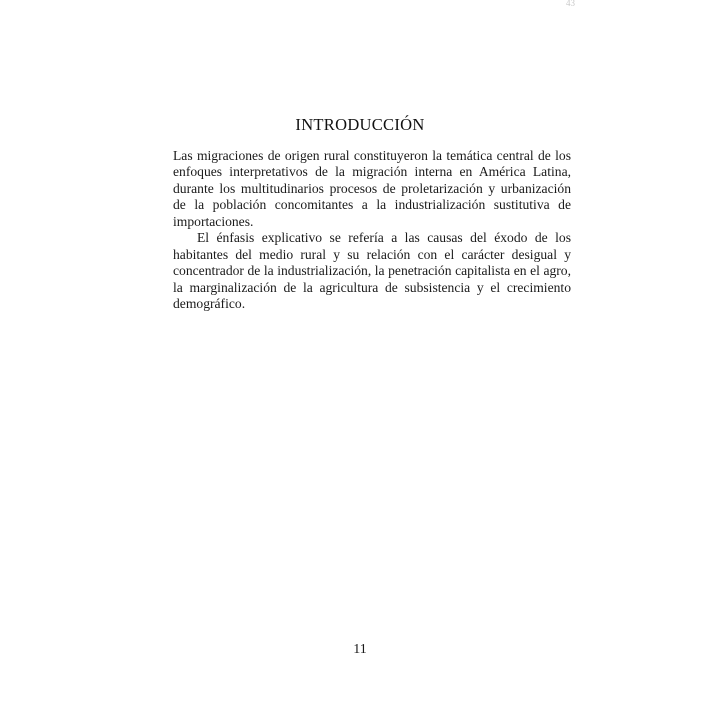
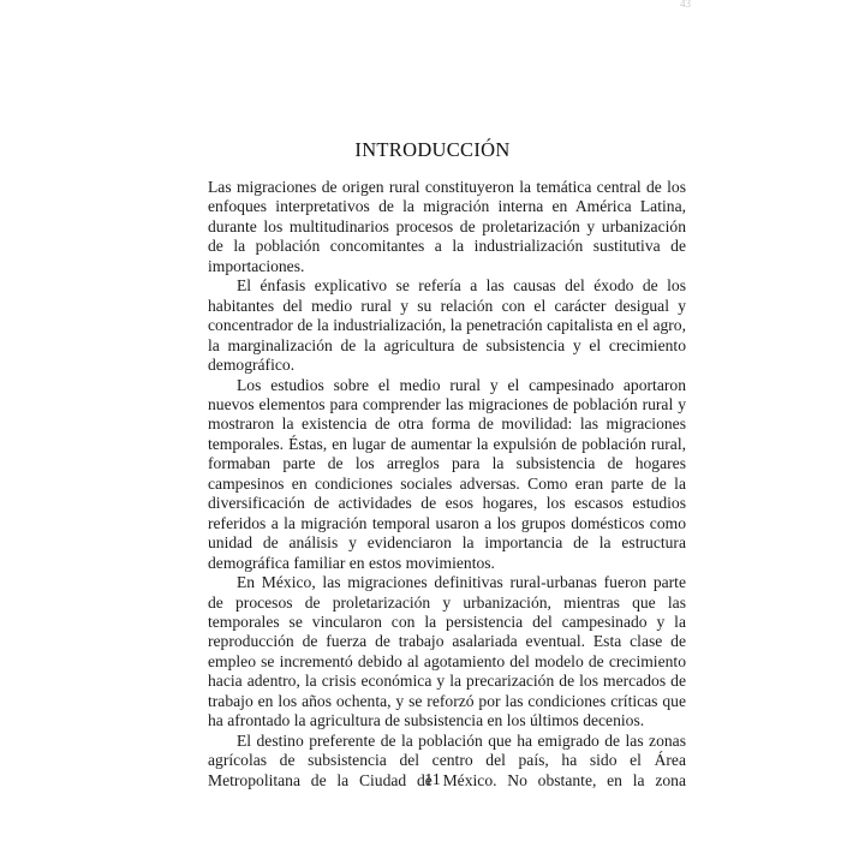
  43
  INTRODUCCIÓN
  Las migraciones de origen rural constituyeron la temática central de los enfoques interpretativos de la migración interna en América Latina, durante los multitudinarios procesos de proletarización y urbanización de la población concomitantes a la industrialización sustitutiva de importaciones.
  El énfasis explicativo se refería a las causas del éxodo de los habitantes del medio rural y su relación con el carácter desigual y concentrador de la industrialización, la penetración capitalista en el agro, la marginalización de la agricultura de subsistencia y el crecimiento demográfico.
+ Los estudios sobre el medio rural y el campesinado aportaron nuevos elementos para comprender las migraciones de población rural y mostraron la existencia de otra forma de movilidad: las migraciones temporales. Éstas, en lugar de aumentar la expulsión de población rural, formaban parte de los arreglos para la subsistencia de hogares campesinos en condiciones sociales adversas. Como eran parte de la diversificación de actividades de esos hogares, los escasos estudios referidos a la migración temporal usaron a los grupos domésticos como unidad de análisis y evidenciaron la importancia de la estructura demográfica familiar en estos movimientos.
+ En México, las migraciones definitivas rural-urbanas fueron parte de procesos de proletarización y urbanización, mientras que las temporales se vincularon con la persistencia del campesinado y la reproducción de fuerza de trabajo asalariada eventual. Esta clase de empleo se incrementó debido al agotamiento del modelo de crecimiento hacia adentro, la crisis económica y la precarización de los mercados de trabajo en los años ochenta, y se reforzó por las condiciones críticas que ha afrontado la agricultura de subsistencia en los últimos decenios.
+ El destino preferente de la población que ha emigrado de las zonas agrícolas de subsistencia del centro del país, ha sido el Área Metropolitana de la Ciudad de México. No obstante, en la zona
  11
